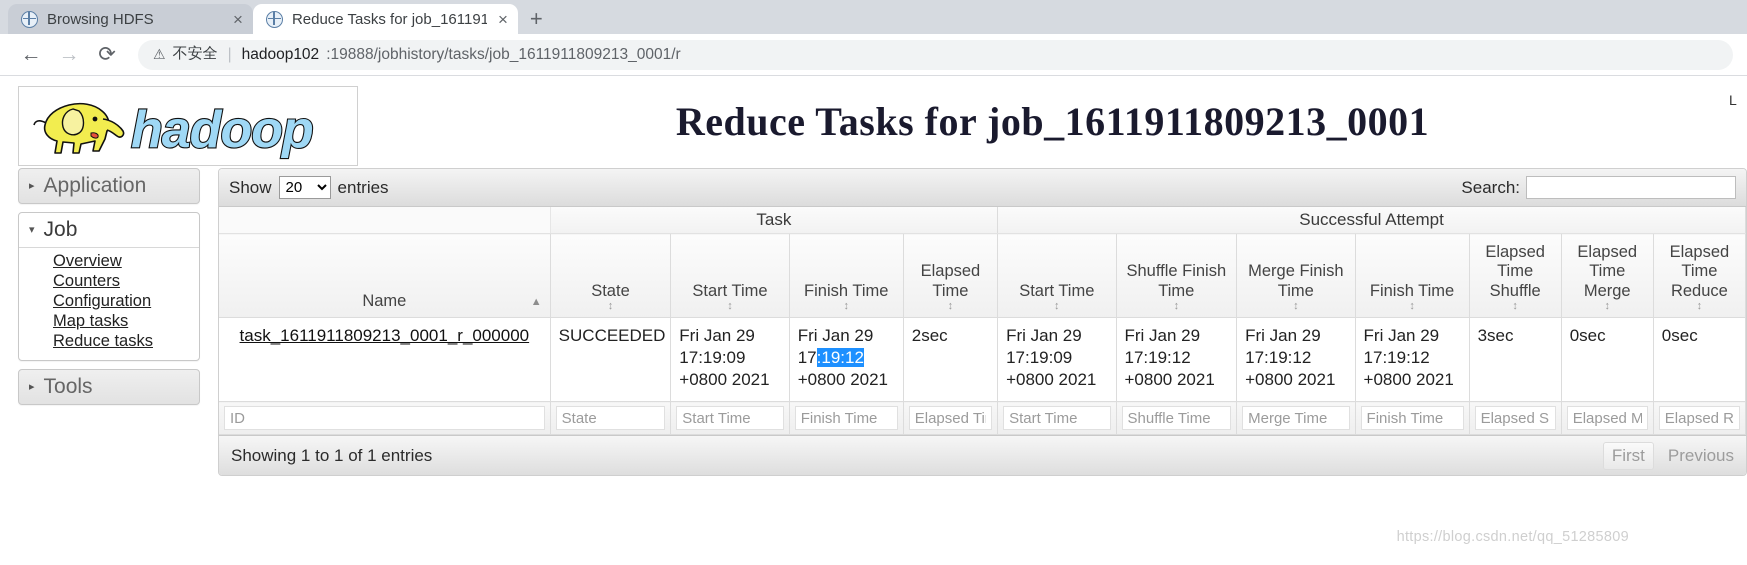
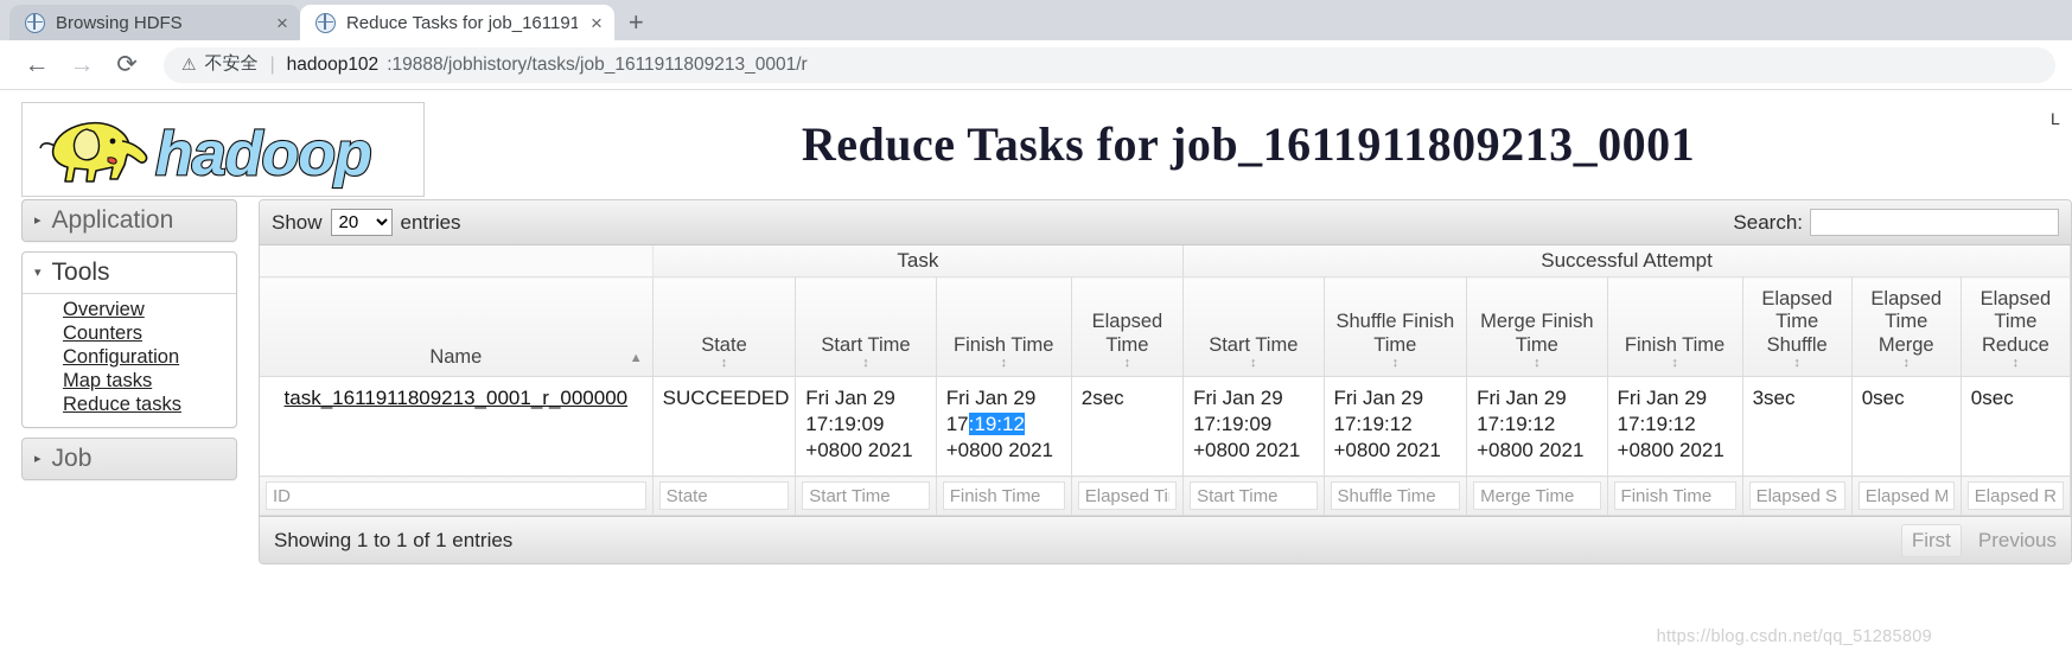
  Browsing HDFS
  ×
  Reduce Tasks for job_161191
  ×
  +
  ←
  →
  ⟳
  ⚠
  不安全
  |
  hadoop102
  :19888/jobhistory/tasks/job_1611911809213_0001/r
  L
  hadoop
  Reduce Tasks for job_1611911809213_0001
  ▸
  Application
  ▾
- Job
+ Tools
  Overview
  Counters
  Configuration
  Map tasks
  Reduce tasks
  ▸
- Tools
+ Job
  Show
  20
  entries
  Search:
  	Task	Successful Attempt
  Name ▲	State ↕	Start Time ↕	Finish Time ↕	Elapsed Time ↕	Start Time ↕	Shuffle Finish Time ↕	Merge Finish Time ↕	Finish Time ↕	Elapsed Time Shuffle ↕	Elapsed Time Merge ↕	Elapsed Time Reduce ↕
  task_1611911809213_0001_r_000000	SUCCEEDED	Fri Jan 29 17:19:09 +0800 2021	Fri Jan 29 17:19:12 +0800 2021	2sec	Fri Jan 29 17:19:09 +0800 2021	Fri Jan 29 17:19:12 +0800 2021	Fri Jan 29 17:19:12 +0800 2021	Fri Jan 29 17:19:12 +0800 2021	3sec	0sec	0sec
  ID	State	Start Time	Finish Time	Elapsed Ti	Start Time	Shuffle Time	Merge Time	Finish Time	Elapsed S	Elapsed M	Elapsed R
  Showing 1 to 1 of 1 entries
  First
  Previous
  https://blog.csdn.net/qq_51285809
